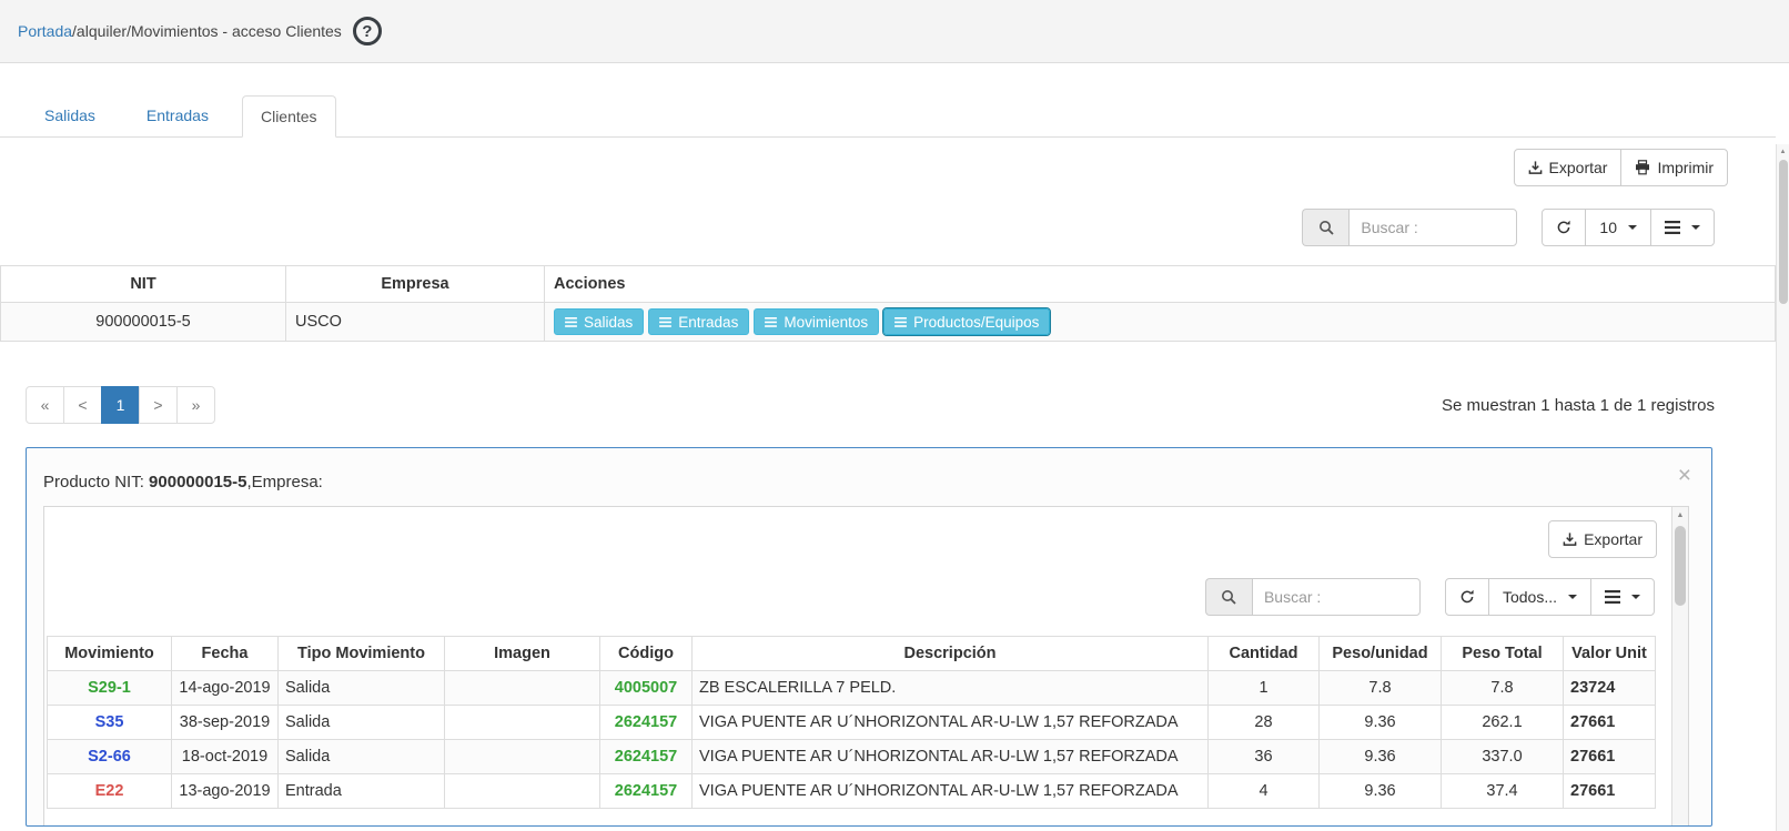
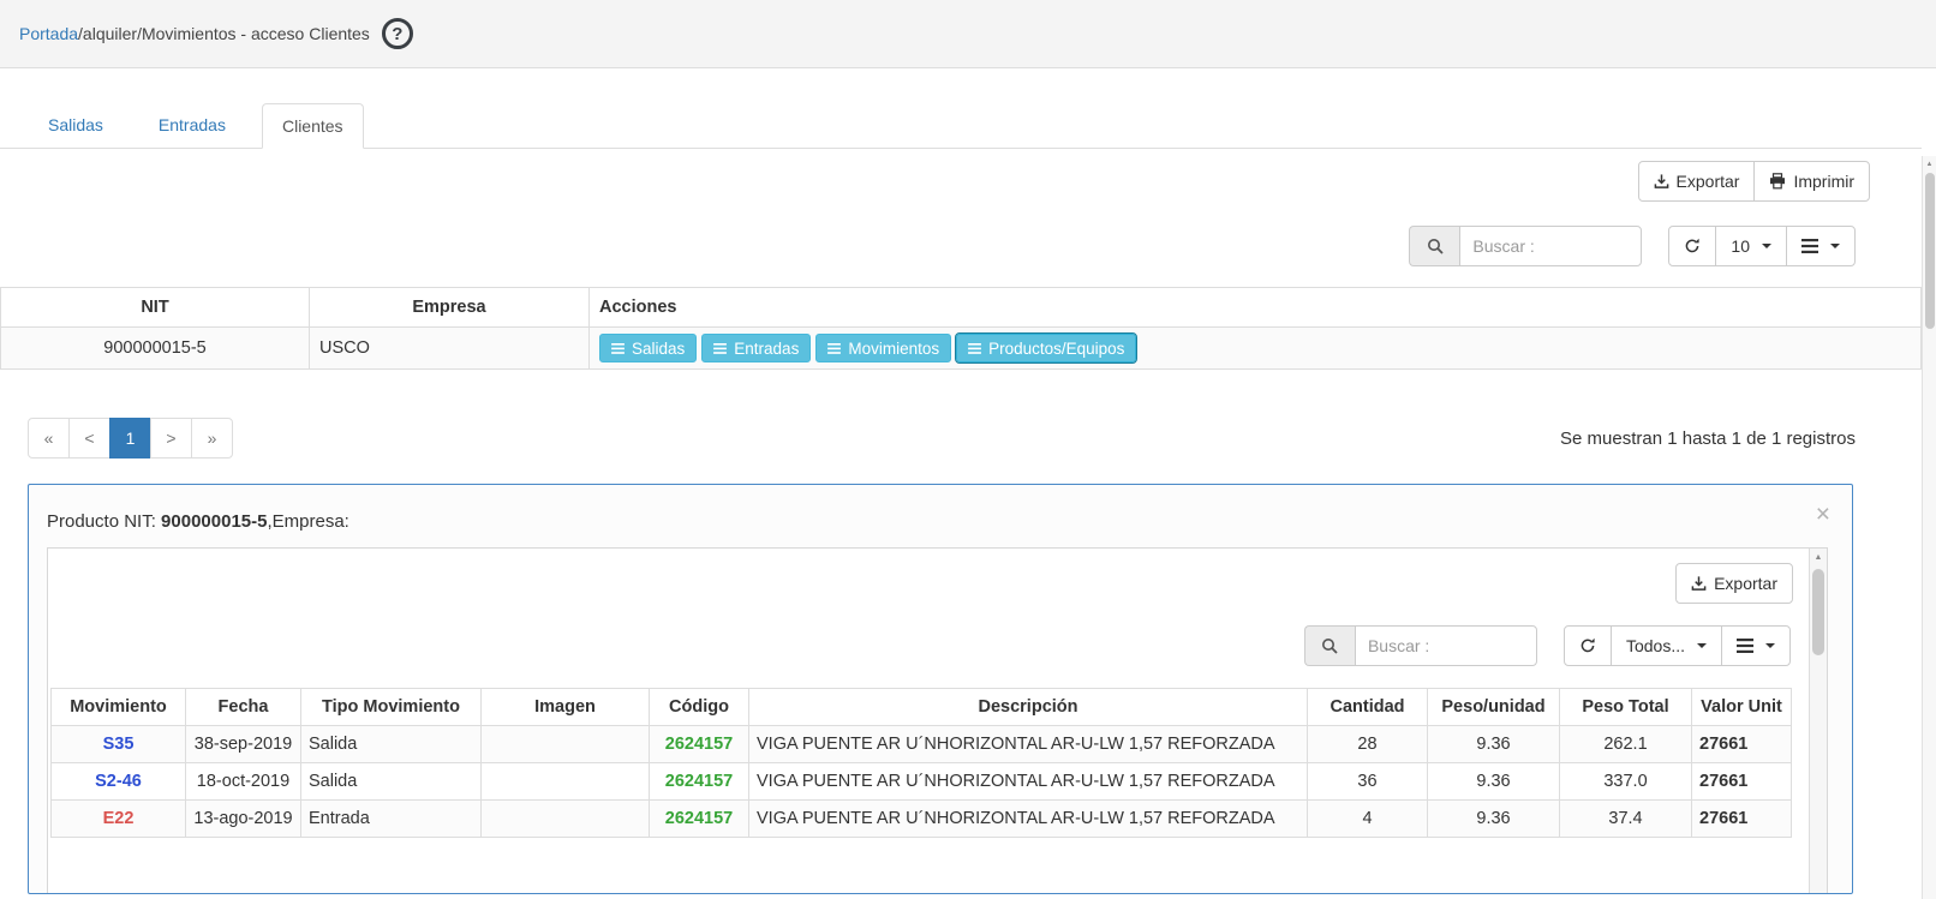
  Portada/alquiler/Movimientos - acceso Clientes
  ?
  Salidas
  Entradas
  Clientes
  Exportar
  Imprimir
  Buscar :
  10
  NIT	Empresa	Acciones
  900000015-5	USCO	Salidas Entradas Movimientos Productos/Equipos
  «
  <
  1
  >
  »
  Se muestran 1 hasta 1 de 1 registros
  ×
  Producto NIT: 900000015-5,Empresa:
  Exportar
  Buscar :
  Todos...
  Movimiento	Fecha	Tipo Movimiento	Imagen	Código	Descripción	Cantidad	Peso/unidad	Peso Total	Valor Unit
- S29-1	14-ago-2019	Salida		4005007	ZB ESCALERILLA 7 PELD.	1	7.8	7.8	23724
  S35	38-sep-2019	Salida		2624157	VIGA PUENTE AR U´NHORIZONTAL AR-U-LW 1,57 REFORZADA	28	9.36	262.1	27661
- S2-66	18-oct-2019	Salida		2624157	VIGA PUENTE AR U´NHORIZONTAL AR-U-LW 1,57 REFORZADA	36	9.36	337.0	27661
+ S2-46	18-oct-2019	Salida		2624157	VIGA PUENTE AR U´NHORIZONTAL AR-U-LW 1,57 REFORZADA	36	9.36	337.0	27661
  E22	13-ago-2019	Entrada		2624157	VIGA PUENTE AR U´NHORIZONTAL AR-U-LW 1,57 REFORZADA	4	9.36	37.4	27661
